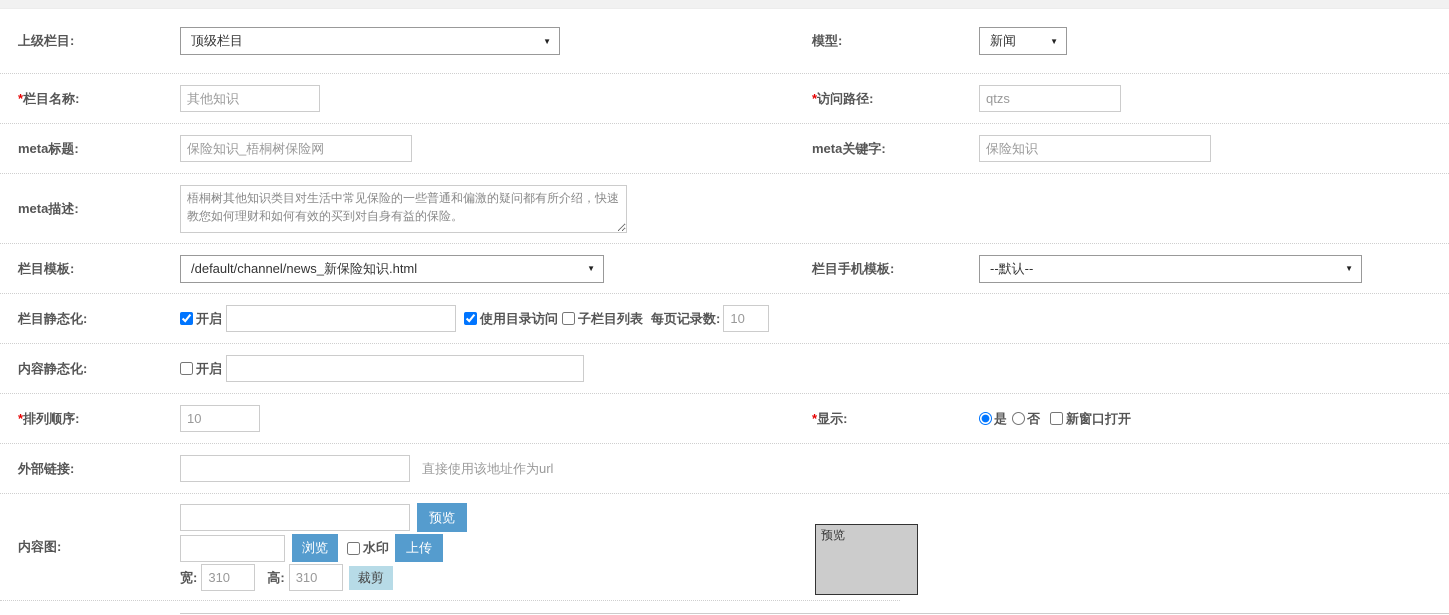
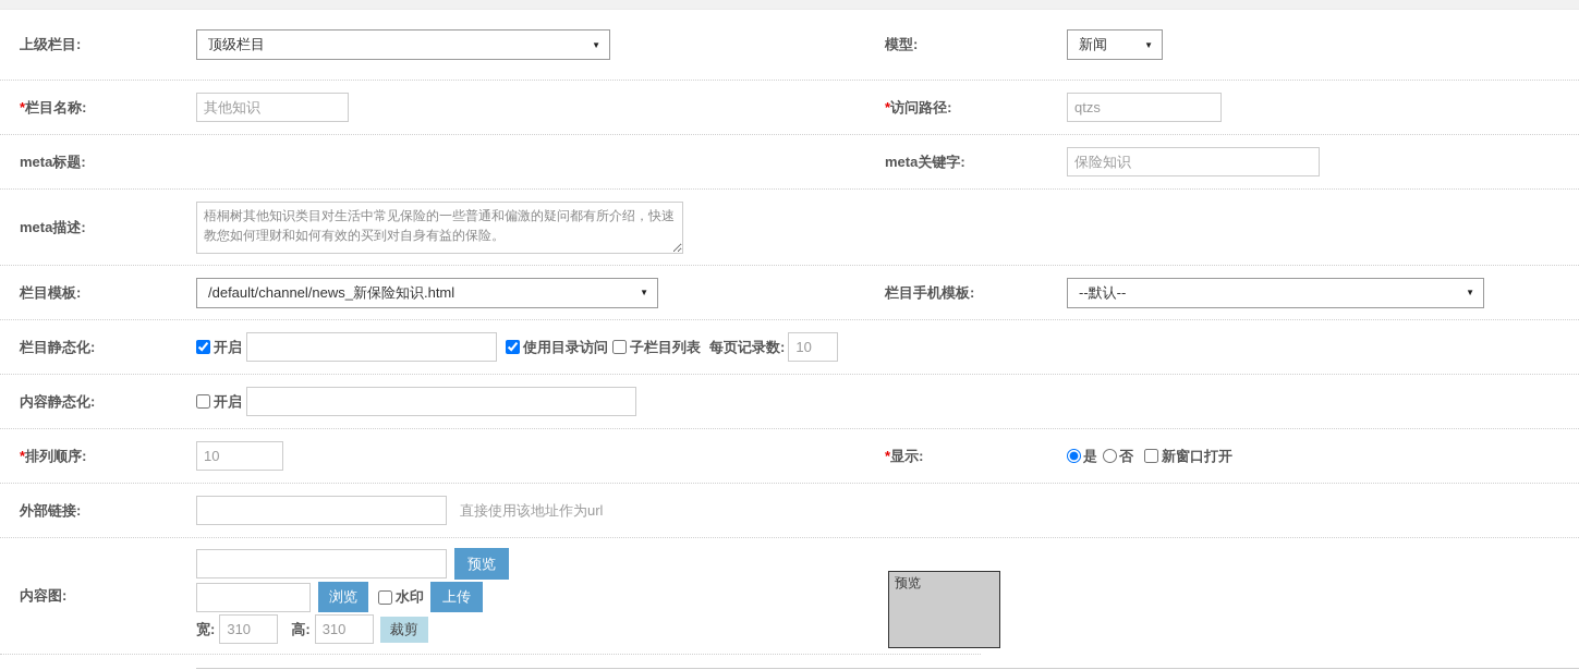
  上级栏目:
  顶级栏目
  ▼
  模型:
  新闻
  ▼
  *栏目名称:
  其他知识
  *访问路径:
  qtzs
  meta标题:
- 保险知识_梧桐树保险网
  meta关键字:
  保险知识
  meta描述:
  栏目模板:
  /default/channel/news_新保险知识.html
  ▼
  栏目手机模板:
  --默认--
  ▼
  栏目静态化:
  开启
  使用目录访问
  子栏目列表
  每页记录数:
  10
  内容静态化:
  开启
  *排列顺序:
  10
  *显示:
  是
  否
  新窗口打开
  外部链接:
  直接使用该地址作为url
  内容图:
  预览
  浏览
  水印
  上传
  宽:
  310
  高:
  310
  裁剪
  预览
